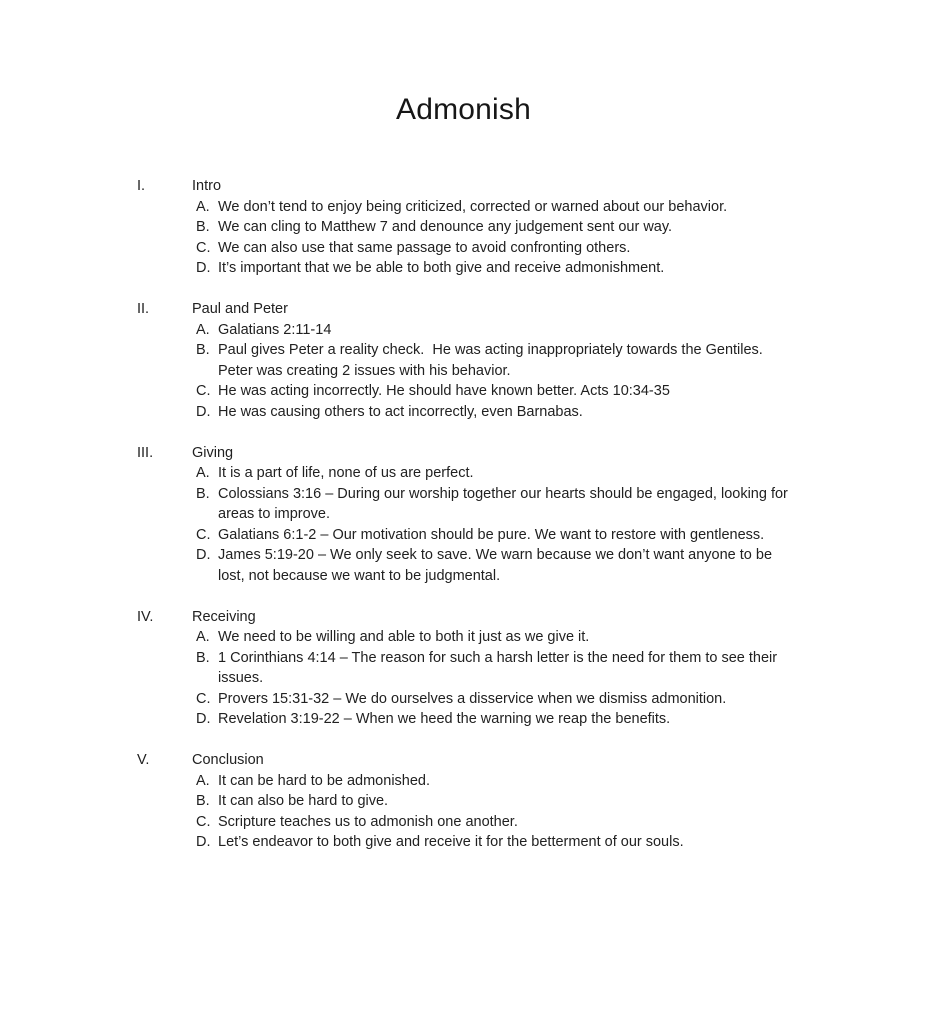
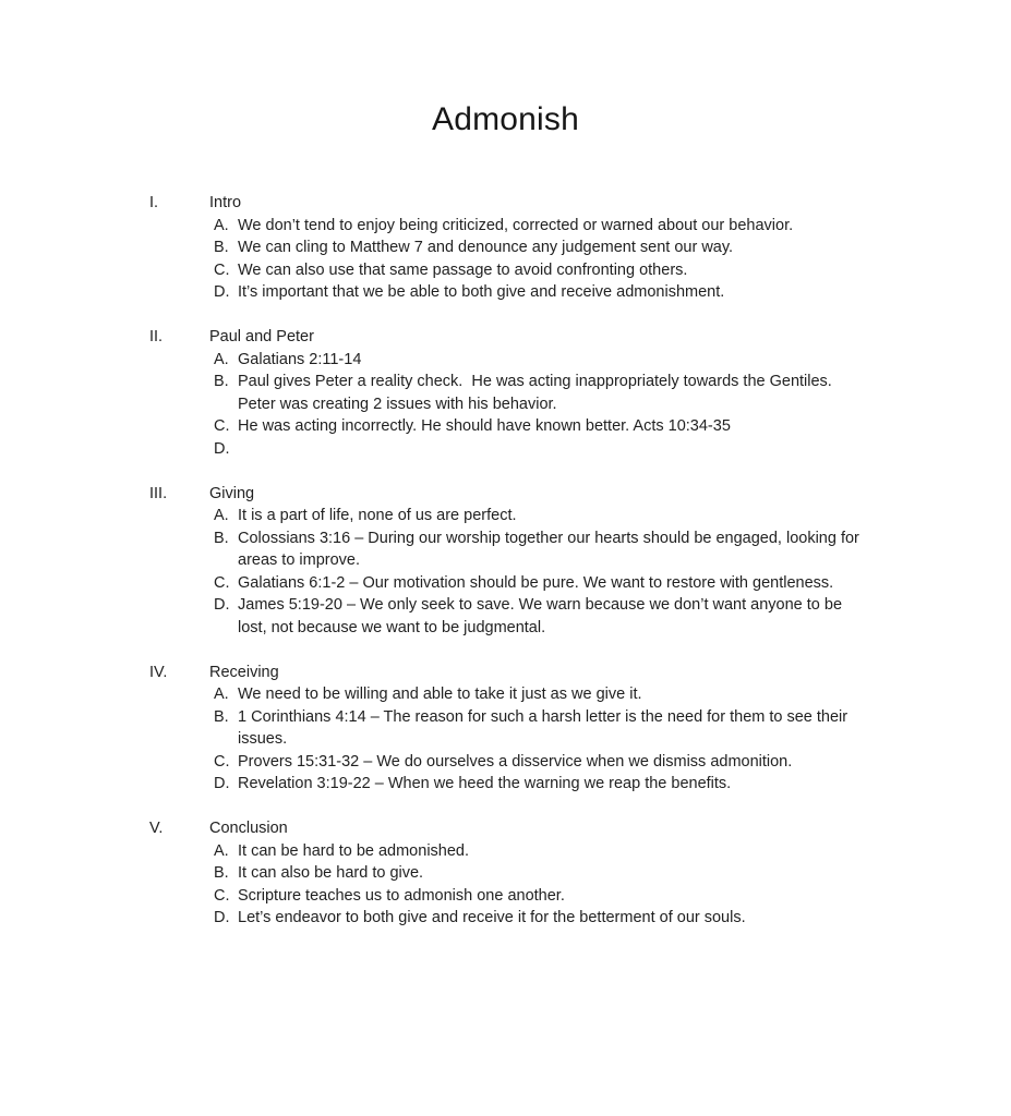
  Admonish
  I.
  Intro
  A.
  We don’t tend to enjoy being criticized, corrected or warned about our behavior.
  B.
  We can cling to Matthew 7 and denounce any judgement sent our way.
  C.
  We can also use that same passage to avoid confronting others.
  D.
  It’s important that we be able to both give and receive admonishment.
  II.
  Paul and Peter
  A.
  Galatians 2:11-14
  B.
  Paul gives Peter a reality check. He was acting inappropriately towards the Gentiles.
  Peter was creating 2 issues with his behavior.
  C.
  He was acting incorrectly. He should have known better. Acts 10:34-35
  D.
- He was causing others to act incorrectly, even Barnabas.
  III.
  Giving
  A.
  It is a part of life, none of us are perfect.
  B.
  Colossians 3:16 – During our worship together our hearts should be engaged, looking for
  areas to improve.
  C.
  Galatians 6:1-2 – Our motivation should be pure. We want to restore with gentleness.
  D.
  James 5:19-20 – We only seek to save. We warn because we don’t want anyone to be
  lost, not because we want to be judgmental.
  IV.
  Receiving
  A.
- We need to be willing and able to both it just as we give it.
+ We need to be willing and able to take it just as we give it.
  B.
  1 Corinthians 4:14 – The reason for such a harsh letter is the need for them to see their
  issues.
  C.
  Provers 15:31-32 – We do ourselves a disservice when we dismiss admonition.
  D.
  Revelation 3:19-22 – When we heed the warning we reap the benefits.
  V.
  Conclusion
  A.
  It can be hard to be admonished.
  B.
  It can also be hard to give.
  C.
  Scripture teaches us to admonish one another.
  D.
  Let’s endeavor to both give and receive it for the betterment of our souls.
